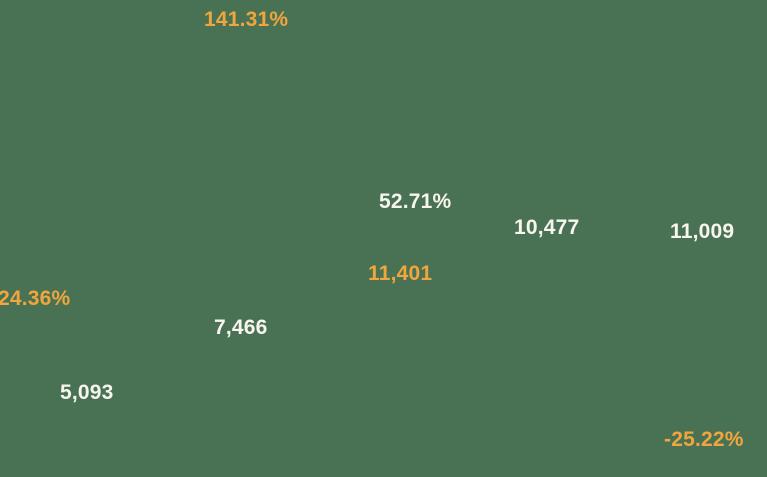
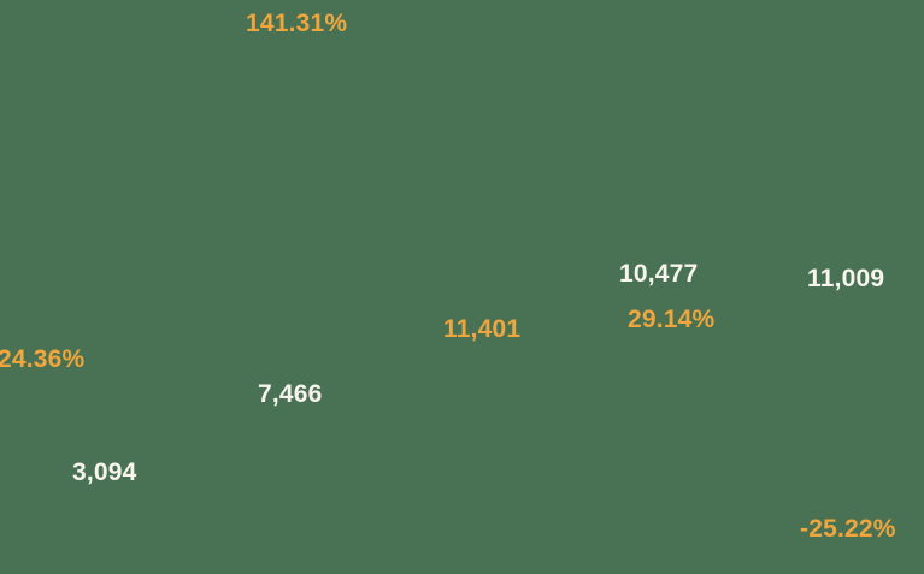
  141.31%
  24.36%
- 5,093
+ 3,094
  7,466
- 52.71%
  11,401
  10,477
+ 29.14%
  11,009
  -25.22%
